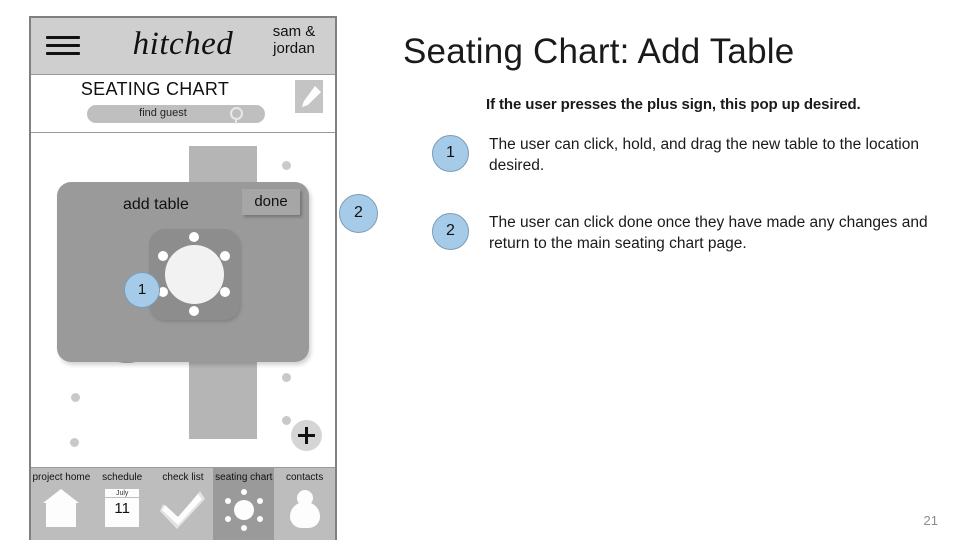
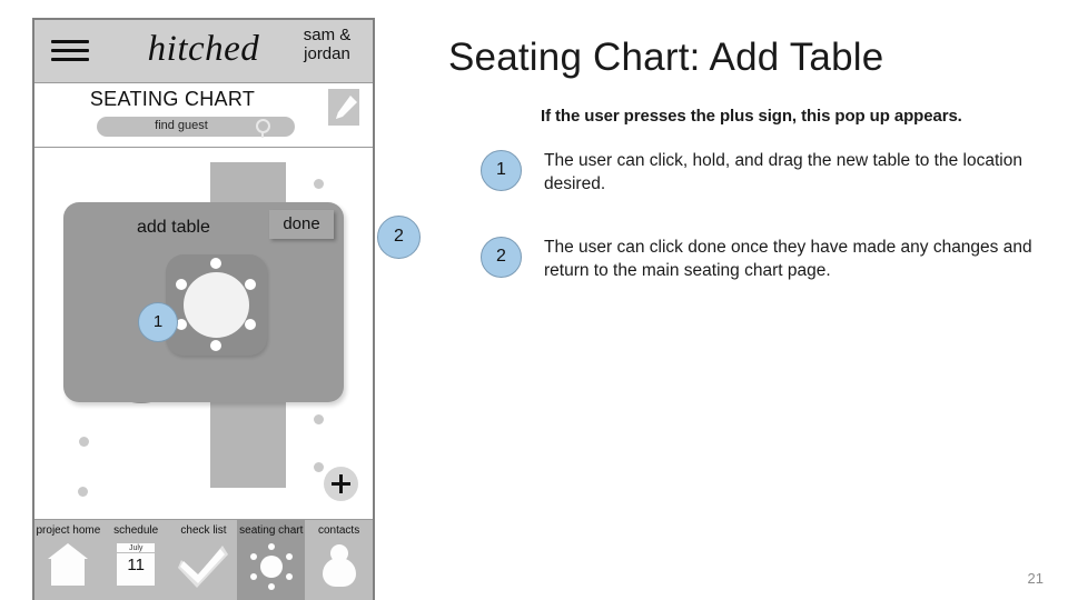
  hitched
  sam &
  jordan
  SEATING CHART
  find guest
  add table
  done
  1
  project home
  schedule
  11
  check list
  seating chart
  contacts
  Seating Chart: Add Table
- If the user presses the plus sign, this pop up desired.
+ If the user presses the plus sign, this pop up appears.
  2
  1
  The user can click, hold, and drag the new table to the location desired.
  2
  The user can click done once they have made any changes and return to the main seating chart page.
  21
